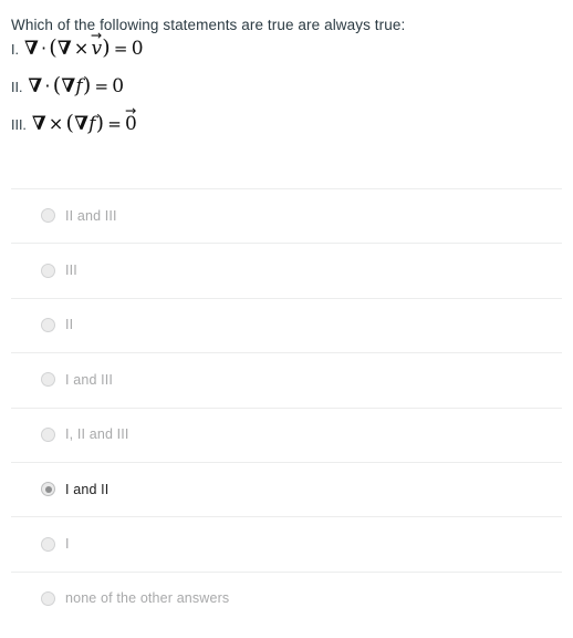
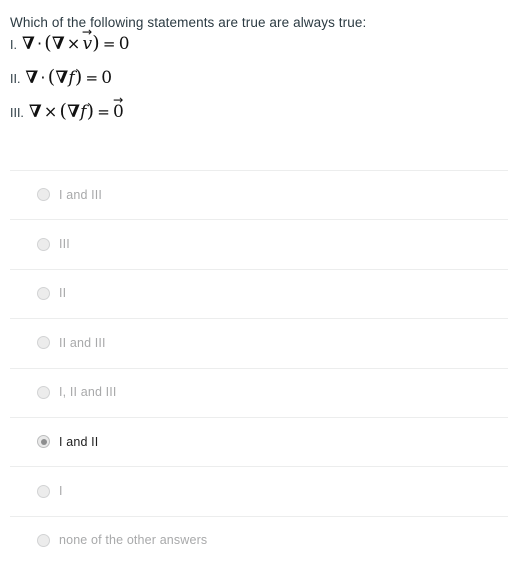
  Which of the following statements are true are always true:
  I.
  ∇·(∇×
  →
  v) = 0
  II.
  ∇·(∇f) = 0
  III.
  ∇×(∇f) =
  →
  0
- II and III
+ I and III
  III
  II
- I and III
+ II and III
  I, II and III
  I and II
  I
  none of the other answers
